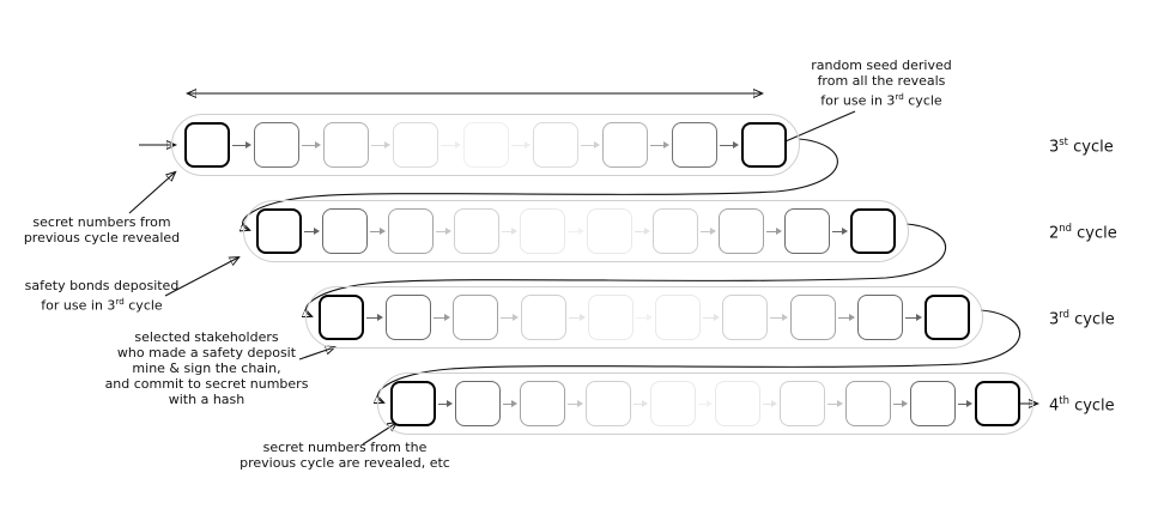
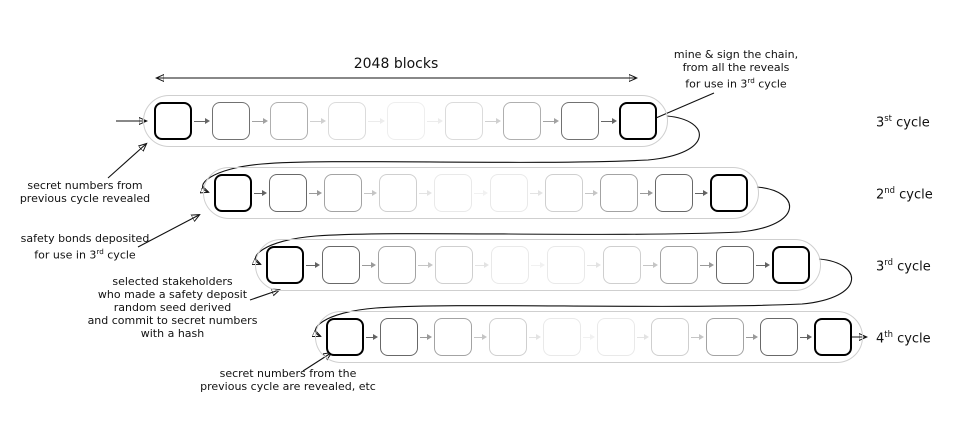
+ 2048 blocks
- random seed derived
+ mine & sign the chain,
  from all the reveals
  for use in 3rd cycle
  secret numbers from
  previous cycle revealed
  safety bonds deposited
  for use in 3rd cycle
  selected stakeholders
  who made a safety deposit
- mine & sign the chain,
+ random seed derived
  and commit to secret numbers
  with a hash
  secret numbers from the
  previous cycle are revealed, etc
  3st cycle
  2nd cycle
  3rd cycle
  4th cycle
